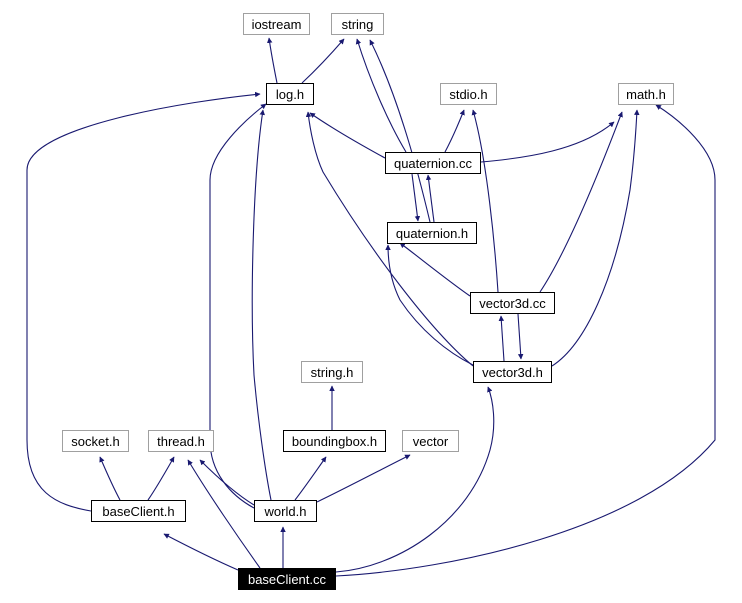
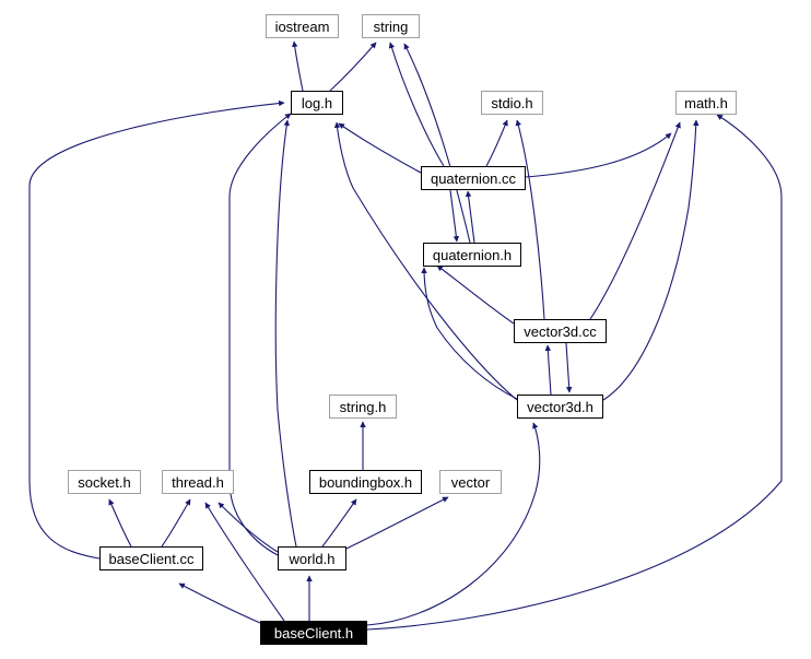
  iostream
  string
  log.h
  stdio.h
  math.h
  quaternion.cc
  quaternion.h
  vector3d.cc
  vector3d.h
  string.h
  socket.h
  thread.h
  boundingbox.h
  vector
- baseClient.h
+ baseClient.cc
  world.h
- baseClient.cc
+ baseClient.h
